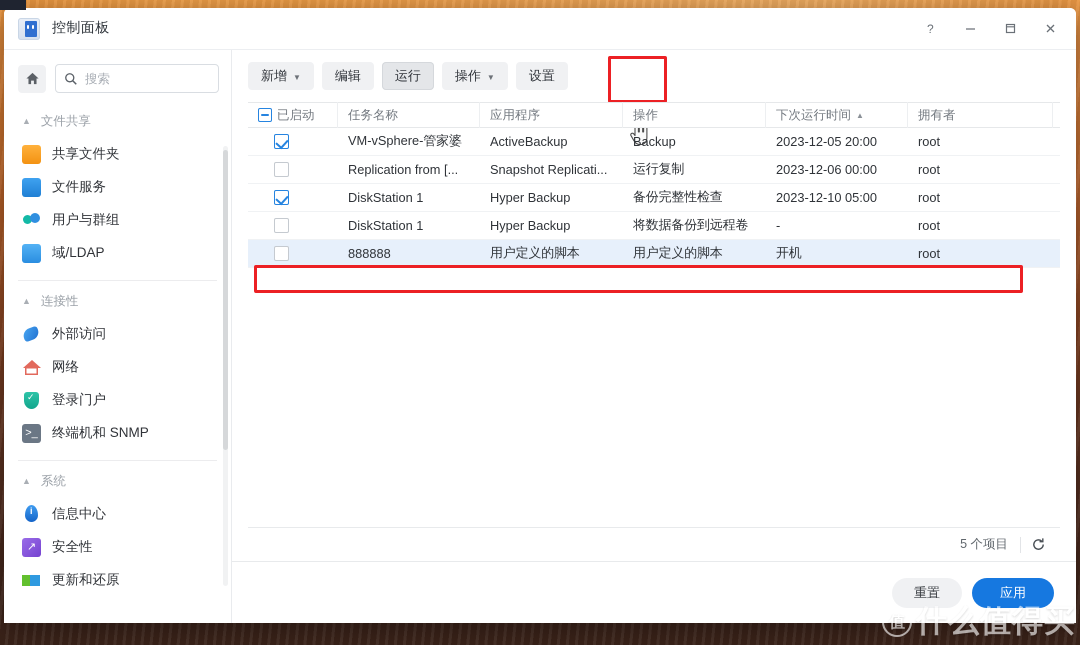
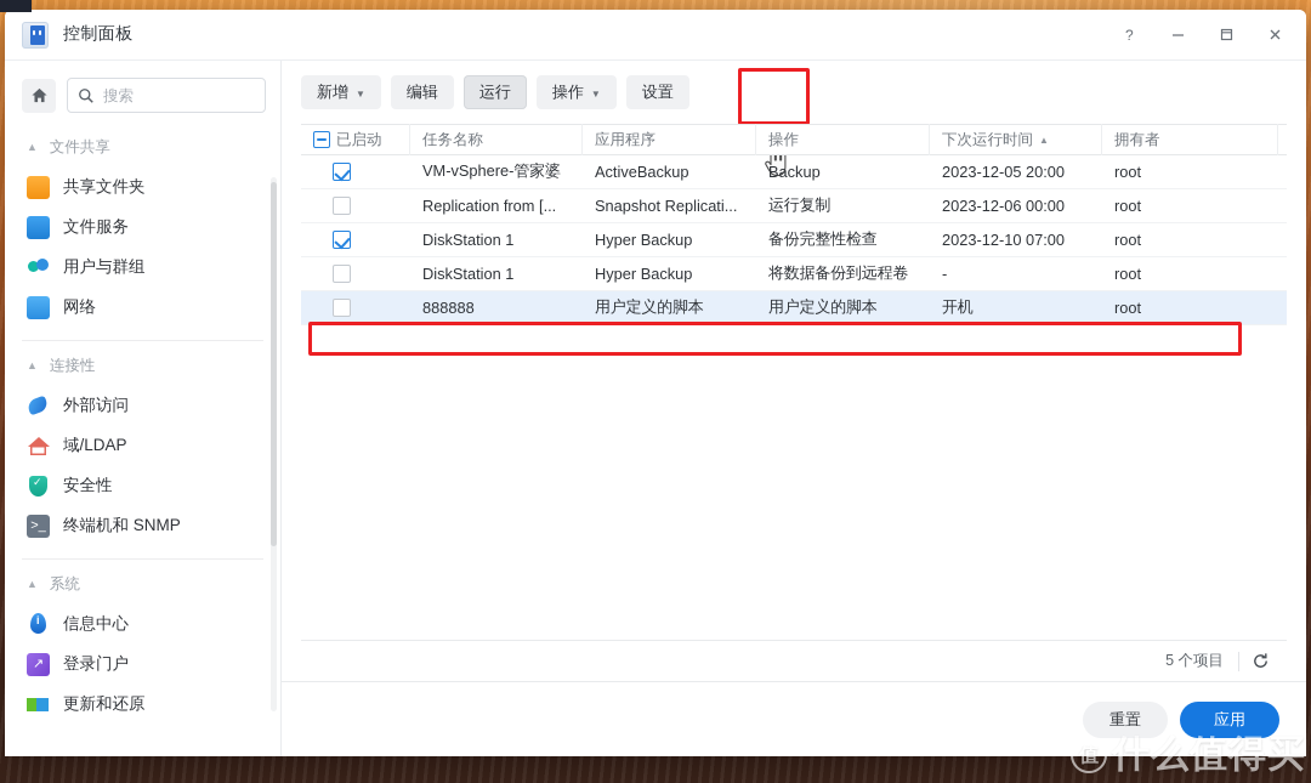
  控制面板
  ?
  搜索
  ▲
  文件共享
  共享文件夹
  文件服务
  用户与群组
- 域/LDAP
+ 网络
  ▲
  连接性
  外部访问
- 网络
+ 域/LDAP
- 登录门户
+ 安全性
  >_
  终端机和 SNMP
  ▲
  系统
  信息中心
  ↗
- 安全性
+ 登录门户
  更新和还原
  新增
  ▼
  编辑
  运行
  操作
  ▼
  设置
  已启动
  任务名称
  应用程序
  操作
  下次运行时间
  ▲
  拥有者
  VM-vSphere-管家婆
  ActiveBackup
  Backup
  2023-12-05 20:00
  root
  Replication from [...
  Snapshot Replicati...
  运行复制
  2023-12-06 00:00
  root
  DiskStation 1
  Hyper Backup
  备份完整性检查
- 2023-12-10 05:00
+ 2023-12-10 07:00
  root
  DiskStation 1
  Hyper Backup
  将数据备份到远程卷
  -
  root
  888888
  用户定义的脚本
  用户定义的脚本
  开机
  root
  5 个项目
  重置
  应用
  值
  什么值得买
